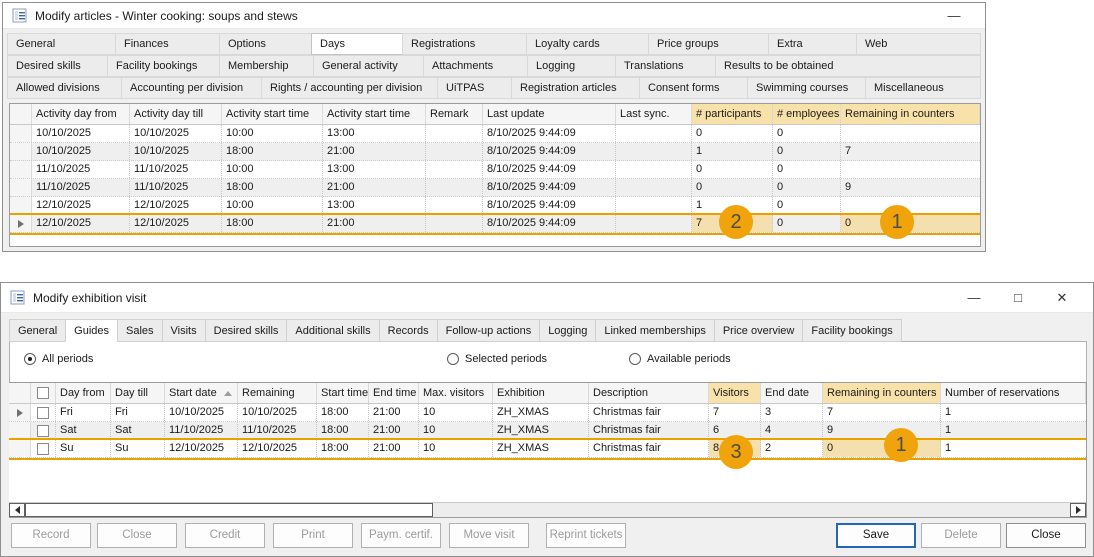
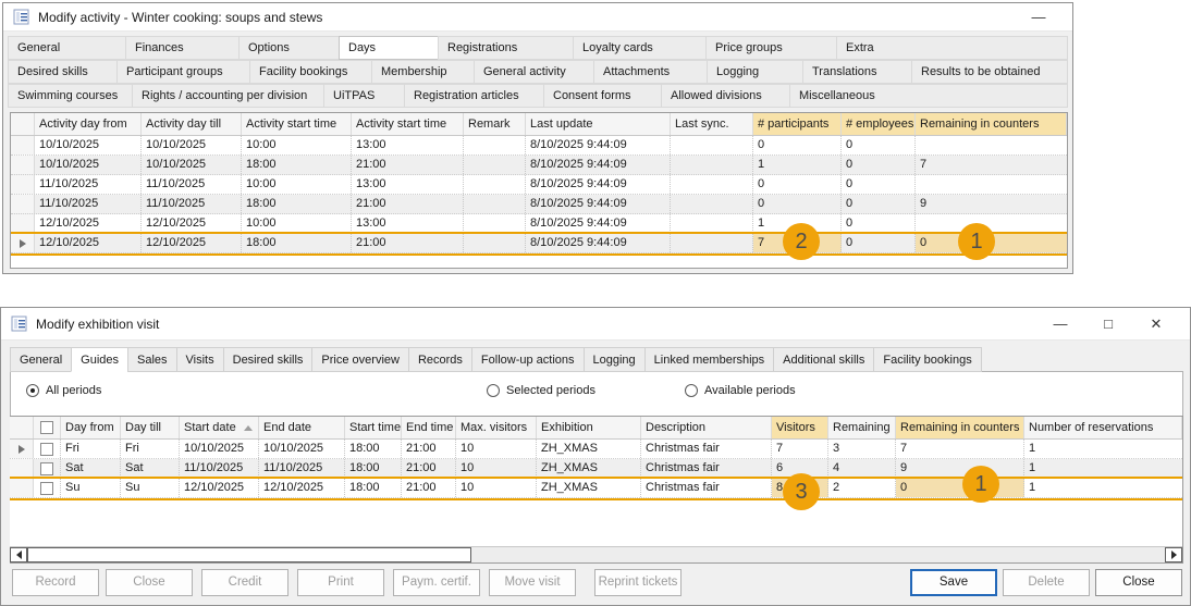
- Modify articles - Winter cooking: soups and stews
+ Modify activity - Winter cooking: soups and stews
  —
  General
  Finances
  Options
  Days
  Registrations
  Loyalty cards
  Price groups
  Extra
- Web
  Desired skills
+ Participant groups
  Facility bookings
  Membership
  General activity
  Attachments
  Logging
  Translations
  Results to be obtained
- Allowed divisions
+ Swimming courses
- Accounting per division
  Rights / accounting per division
  UiTPAS
  Registration articles
  Consent forms
- Swimming courses
+ Allowed divisions
  Miscellaneous
  Activity day from
  Activity day till
  Activity start time
  Activity start time
  Remark
  Last update
  Last sync.
  # participants
  # employees
  Remaining in counters
  10/10/2025
  10/10/2025
  10:00
  13:00
  8/10/2025 9:44:09
  0
  0
  10/10/2025
  10/10/2025
  18:00
  21:00
  8/10/2025 9:44:09
  1
  0
  7
  11/10/2025
  11/10/2025
  10:00
  13:00
  8/10/2025 9:44:09
  0
  0
  11/10/2025
  11/10/2025
  18:00
  21:00
  8/10/2025 9:44:09
  0
  0
  9
  12/10/2025
  12/10/2025
  10:00
  13:00
  8/10/2025 9:44:09
  1
  0
  12/10/2025
  12/10/2025
  18:00
  21:00
  8/10/2025 9:44:09
  7
  0
  0
  Modify exhibition visit
  —
  □
  ✕
  General
  Guides
  Sales
  Visits
  Desired skills
- Additional skills
+ Price overview
  Records
  Follow-up actions
  Logging
  Linked memberships
- Price overview
+ Additional skills
  Facility bookings
  All periods
  Selected periods
  Available periods
  Day from
  Day till
  Start date
- Remaining
+ End date
  Start time
  End time
  Max. visitors
  Exhibition
  Description
  Visitors
- End date
+ Remaining
  Remaining in counters
  Number of reservations
  Fri
  Fri
  10/10/2025
  10/10/2025
  18:00
  21:00
  10
  ZH_XMAS
  Christmas fair
  7
  3
  7
  1
  Sat
  Sat
  11/10/2025
  11/10/2025
  18:00
  21:00
  10
  ZH_XMAS
  Christmas fair
  6
  4
  9
  1
  Su
  Su
  12/10/2025
  12/10/2025
  18:00
  21:00
  10
  ZH_XMAS
  Christmas fair
  8
  2
  0
  1
  Record
  Close
  Credit
  Print
  Paym. certif.
  Move visit
  Reprint tickets
  Save
  Delete
  Close
  2
  1
  3
  1
